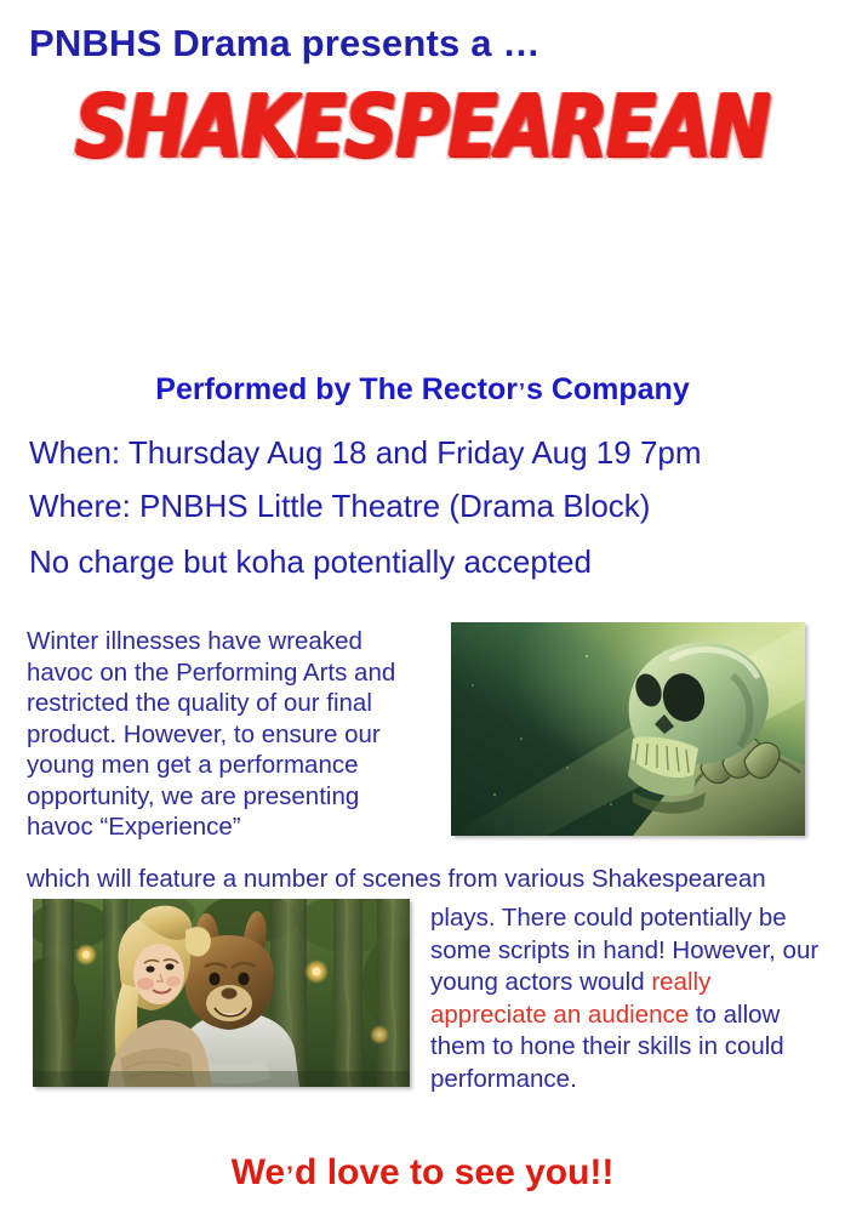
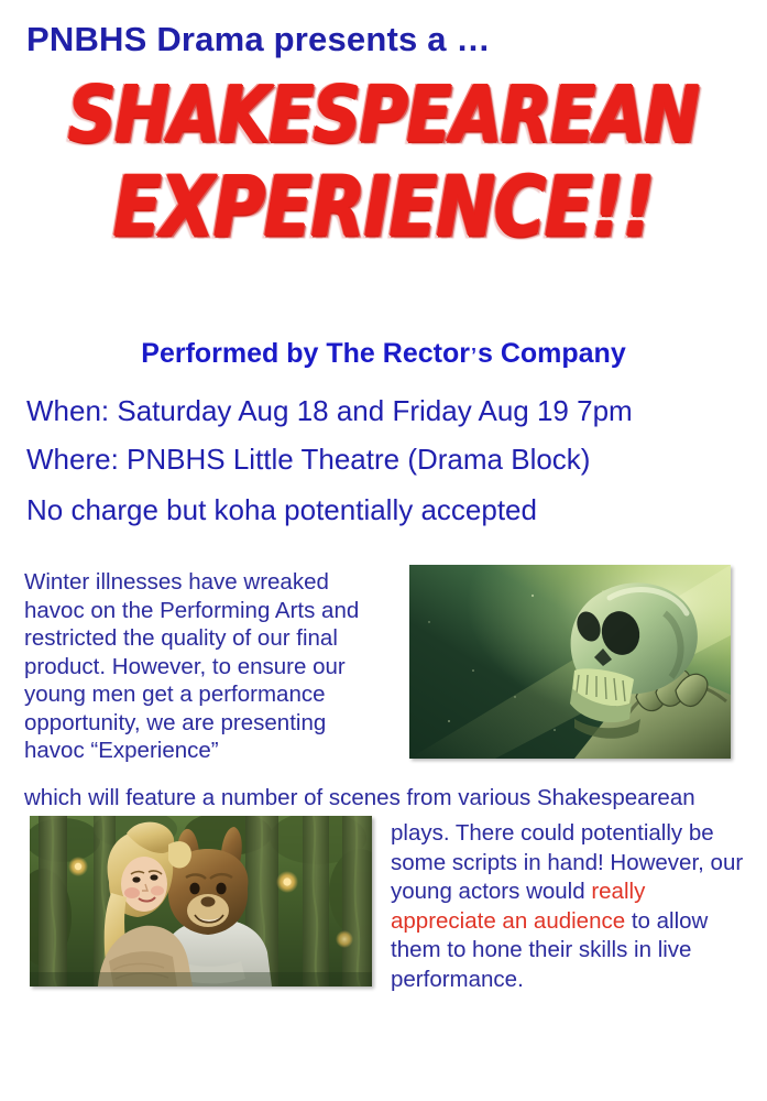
  PNBHS Drama presents a …
  SHAKESPEAREAN
+ EXPERIENCE!!
  Performed by The Rector’s Company
- When: Thursday Aug 18 and Friday Aug 19 7pm
+ When: Saturday Aug 18 and Friday Aug 19 7pm
  Where: PNBHS Little Theatre (Drama Block)
  No charge but koha potentially accepted
  Winter illnesses have wreaked havoc on the Performing Arts and restricted the quality of our final product. However, to ensure our young men get a performance opportunity, we are presenting havoc “Experience”
  which will feature a number of scenes from various Shakespearean
- plays. There could potentially be some scripts in hand! However, our young actors would really appreciate an audience to allow them to hone their skills in could performance.
+ plays. There could potentially be some scripts in hand! However, our young actors would really appreciate an audience to allow them to hone their skills in live performance.
- We’d love to see you!!
